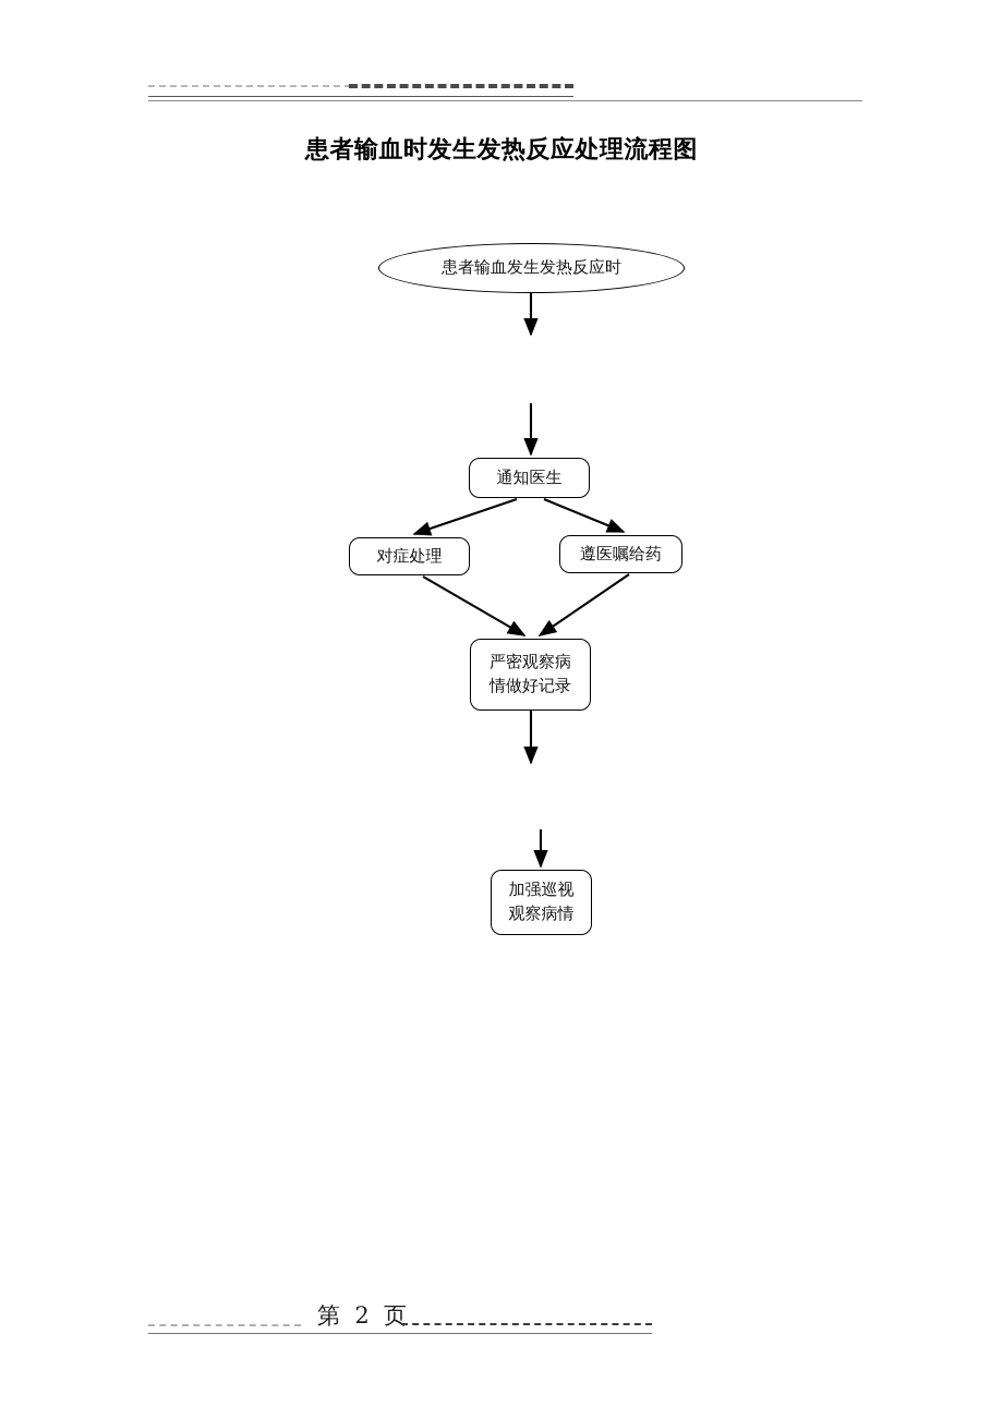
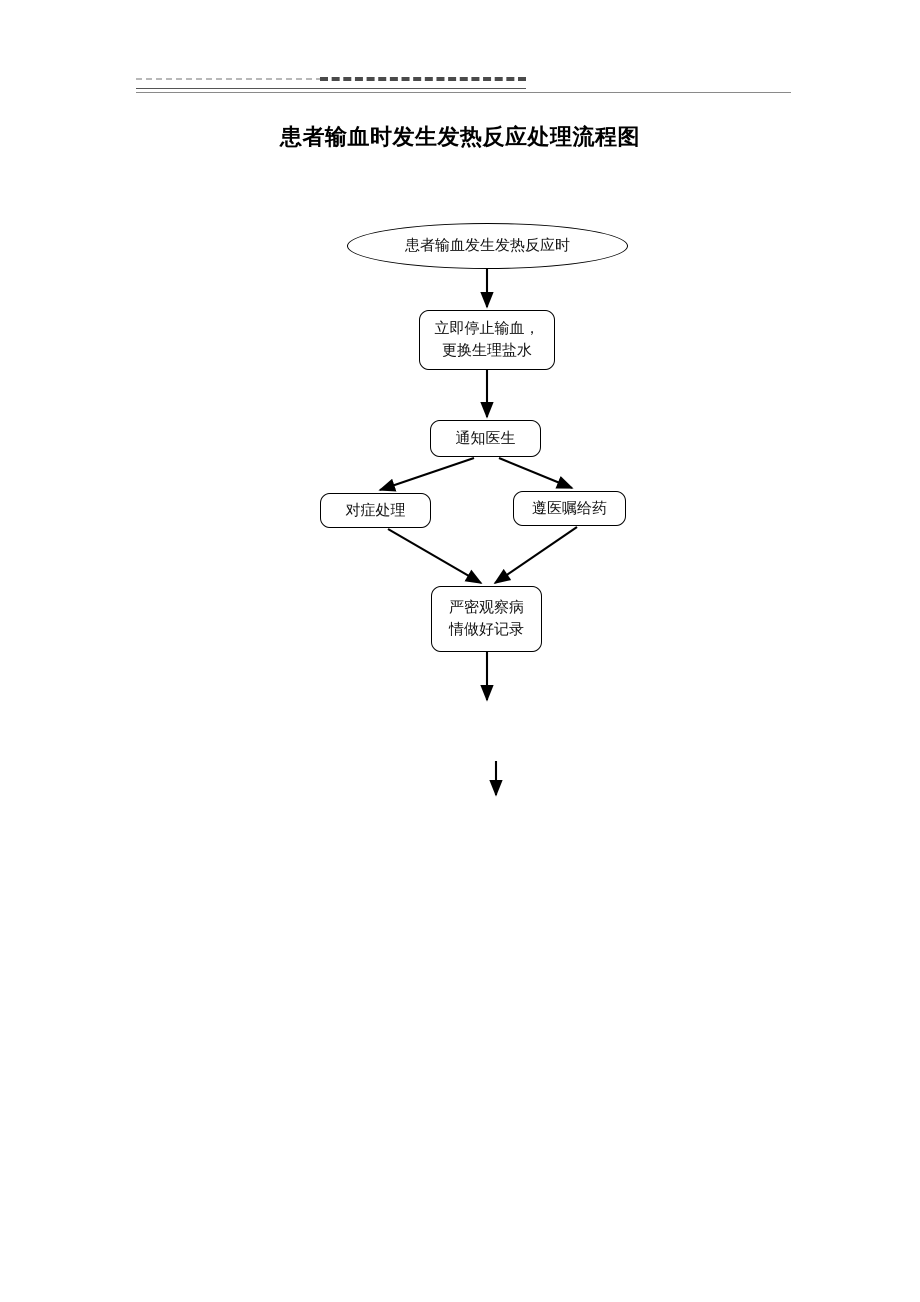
  患者输血时发生发热反应处理流程图
  患者输血发生发热反应时
+ 立即停止输血，
+ 更换生理盐水
  通知医生
  对症处理
  遵医嘱给药
  严密观察病
  情做好记录
- 加强巡视
- 观察病情
- 第 2 页
